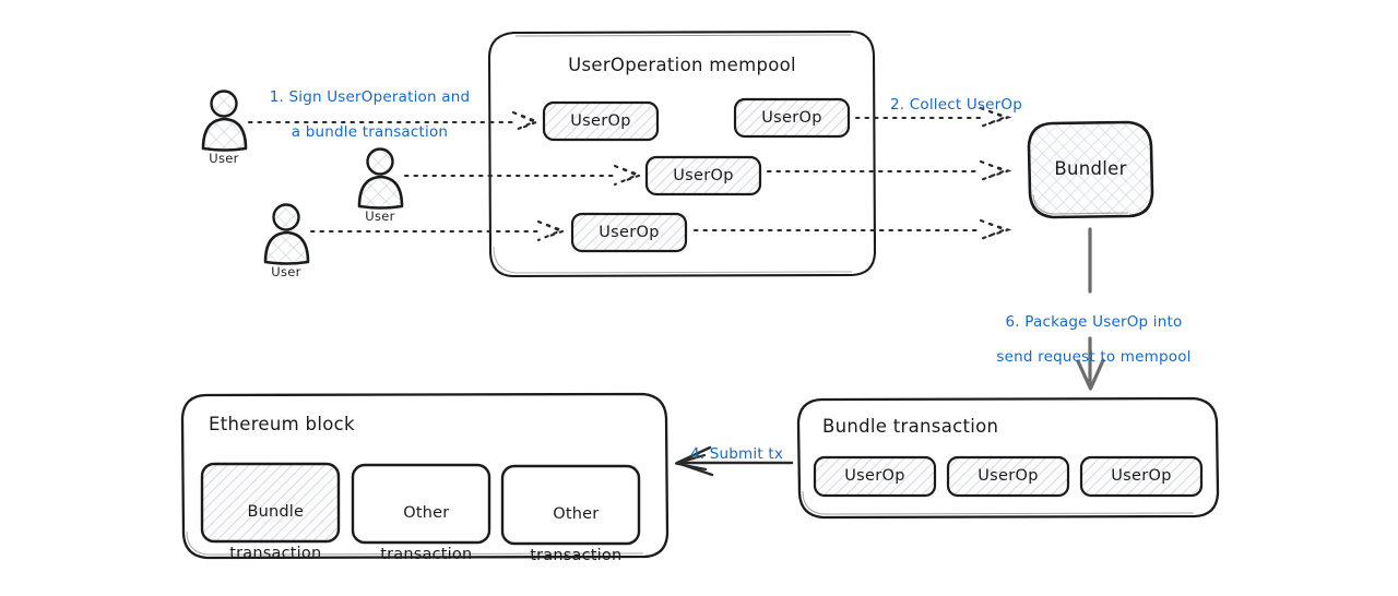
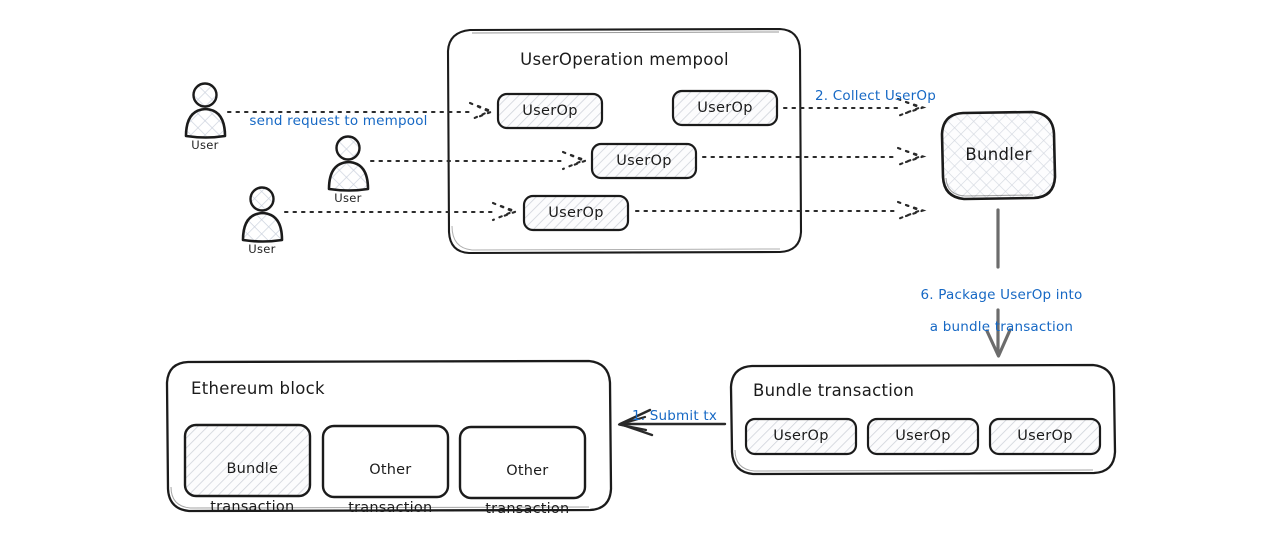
- 1. Sign UserOperation and
- a bundle transaction
+ send request to mempool
  2. Collect UserOp
  6. Package UserOp into
- send request to mempool
+ a bundle transaction
- 4. Submit tx
+ 1. Submit tx
  User
  User
  User
  UserOperation mempool
  Bundler
  Bundle transaction
  Ethereum block
  UserOp
  UserOp
  UserOp
  UserOp
  UserOp
  UserOp
  UserOp
  Bundle
  transaction
  Other
  transaction
  Other
  transaction
